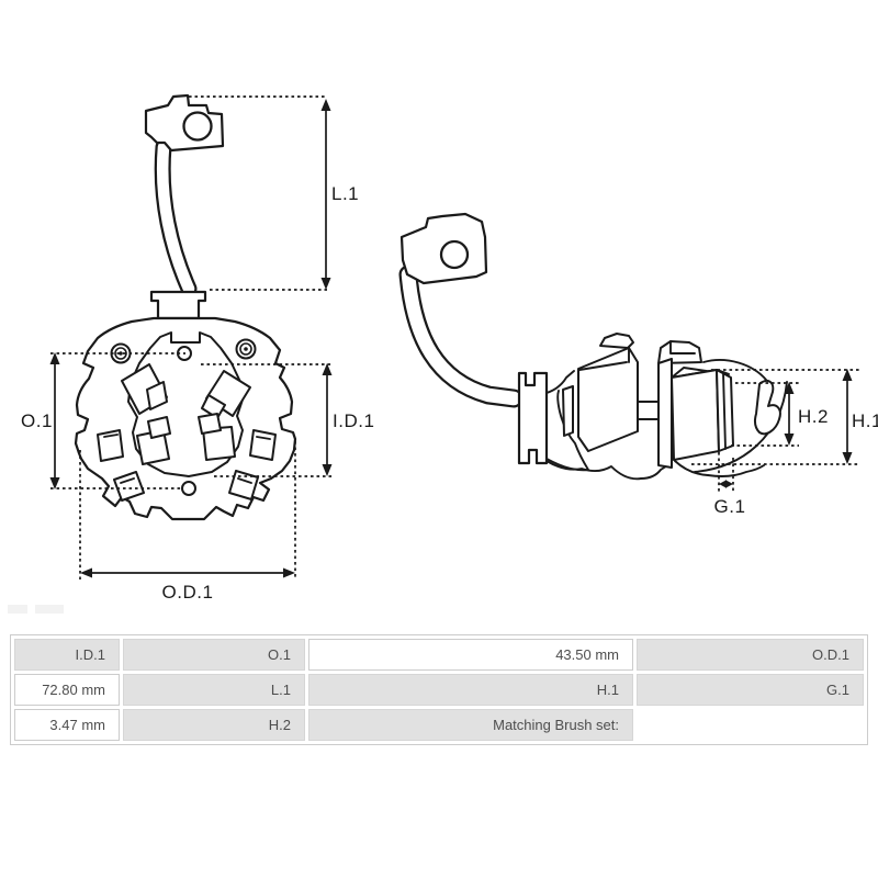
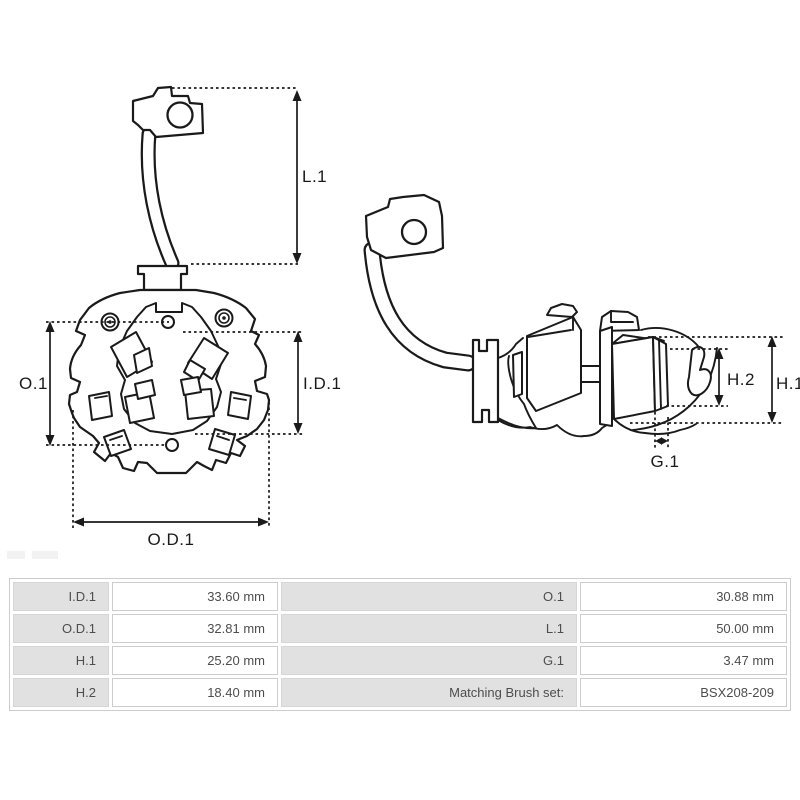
  L.1
  O.1
  I.D.1
  O.D.1
  H.1
  H.2
  G.1
  I.D.1
+ 33.60 mm
  O.1
- 43.50 mm
+ 30.88 mm
  O.D.1
- 72.80 mm
+ 32.81 mm
  L.1
+ 50.00 mm
  H.1
+ 25.20 mm
  G.1
  3.47 mm
  H.2
+ 18.40 mm
  Matching Brush set:
+ BSX208-209
